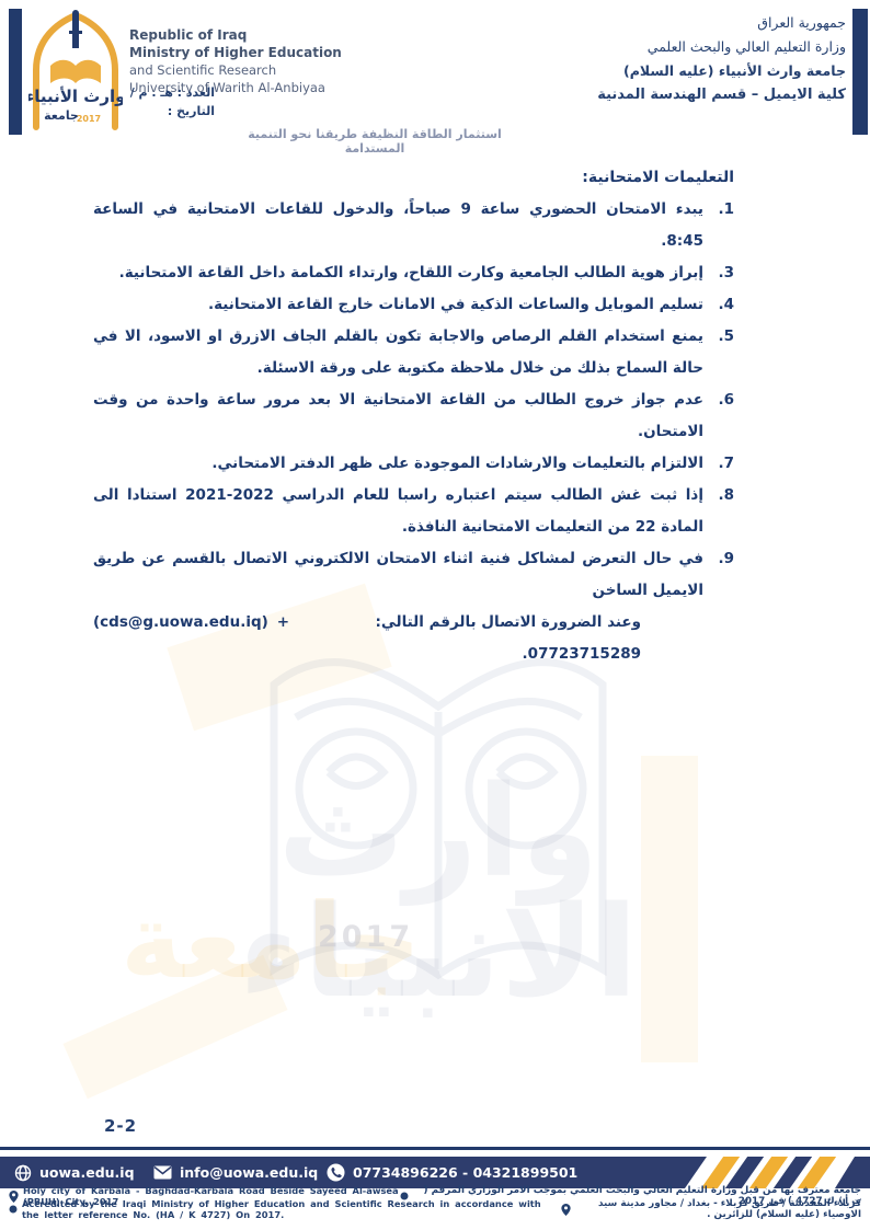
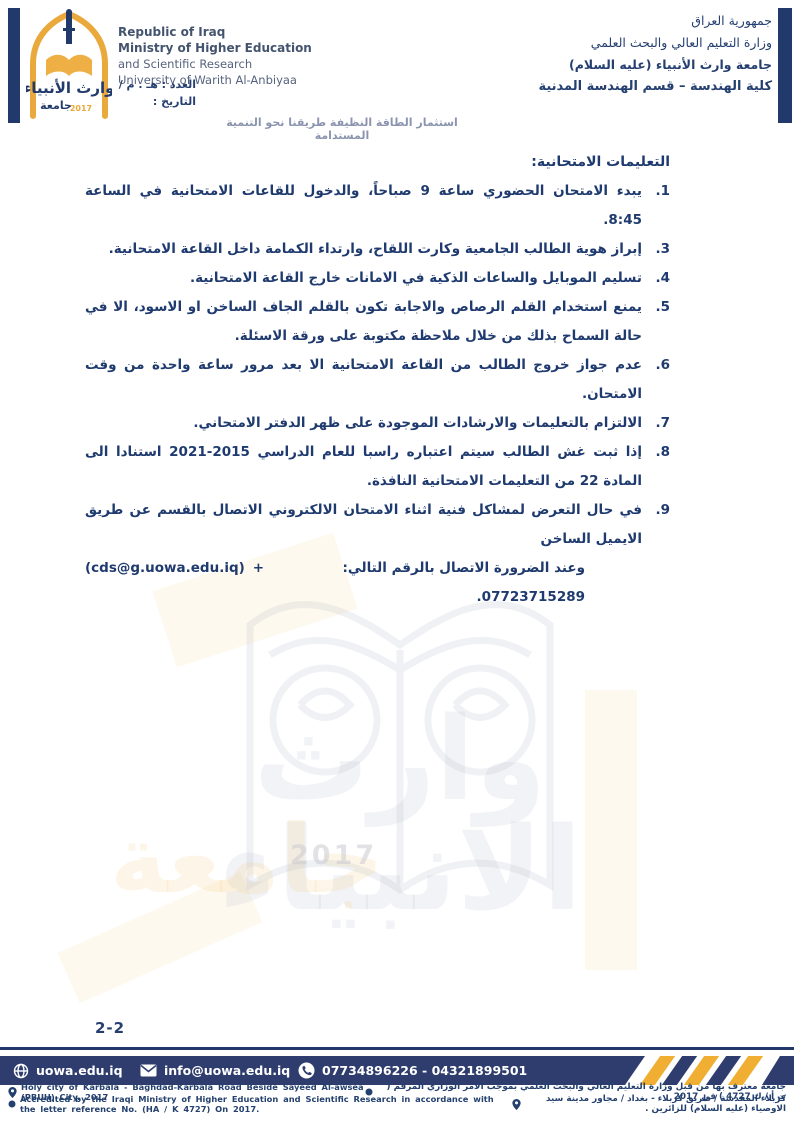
  وارثلانبياء
  جامعة
  2017
  وارث الأنبياء
  جامعة
  2017
  Republic of Iraq
  Ministry of Higher Education
  and Scientific Research
  University of Warith Al-Anbiyaa
  العدد : هـ . م /
  التاريخ :
  استثمار الطاقة النظيفة طريقنا نحو التنمية المستدامة
  جمهورية العراق
  وزارة التعليم العالي والبحث العلمي
  جامعة وارث الأنبياء (عليه السلام)
- كلية الايميل – قسم الهندسة المدنية
+ كلية الهندسة – قسم الهندسة المدنية
  التعليمات الامتحانية:
  1.
  يبدء الامتحان الحضوري ساعة 9 صباحاً، والدخول للقاعات الامتحانية في الساعة 8:45.
  3.
  إبراز هوية الطالب الجامعية وكارت اللقاح، وارتداء الكمامة داخل القاعة الامتحانية.
  4.
  تسليم الموبايل والساعات الذكية في الامانات خارج القاعة الامتحانية.
  5.
- يمنع استخدام القلم الرصاص والاجابة تكون بالقلم الجاف الازرق او الاسود، الا في حالة السماح بذلك من خلال ملاحظة مكتوبة على ورقة الاسئلة.
+ يمنع استخدام القلم الرصاص والاجابة تكون بالقلم الجاف الساخن او الاسود، الا في حالة السماح بذلك من خلال ملاحظة مكتوبة على ورقة الاسئلة.
  6.
  عدم جواز خروج الطالب من القاعة الامتحانية الا بعد مرور ساعة واحدة من وقت الامتحان.
  7.
  الالتزام بالتعليمات والارشادات الموجودة على ظهر الدفتر الامتحاني.
  8.
- إذا ثبت غش الطالب سيتم اعتباره راسبا للعام الدراسي 2022-2021 استنادا الى المادة 22 من التعليمات الامتحانية النافذة.
+ إذا ثبت غش الطالب سيتم اعتباره راسبا للعام الدراسي 2015-2021 استنادا الى المادة 22 من التعليمات الامتحانية النافذة.
  9.
  في حال التعرض لمشاكل فنية اثناء الامتحان الالكتروني الاتصال بالقسم عن طريق الايميل الساخن
  (cds@g.uowa.edu.iq)
  +
  وعند الضرورة الاتصال بالرقم التالي: 07723715289.
  2-2
  uowa.edu.iq
  info@uowa.edu.iq
  07734896226 - 04321899501
  Holy city of Karbala - Baghdad-Karbala Road Beside Sayeed Al-awsea (PBUH) City. 2017
  جامعة معترف بها من قبل وزارة التعليم العالي والبحث العلمي بموجب الامر الوزاري المرقم ( ت أ / ك 4727 ) في 2017
  Accredited by the Iraqi Ministry of Higher Education and Scientific Research in accordance with the letter reference No. (HA / K 4727) On 2017.
  كربلاء المقدسة / طريق كربلاء - بغداد / مجاور مدينة سيد الاوصياء (عليه السلام) للزائرين .
